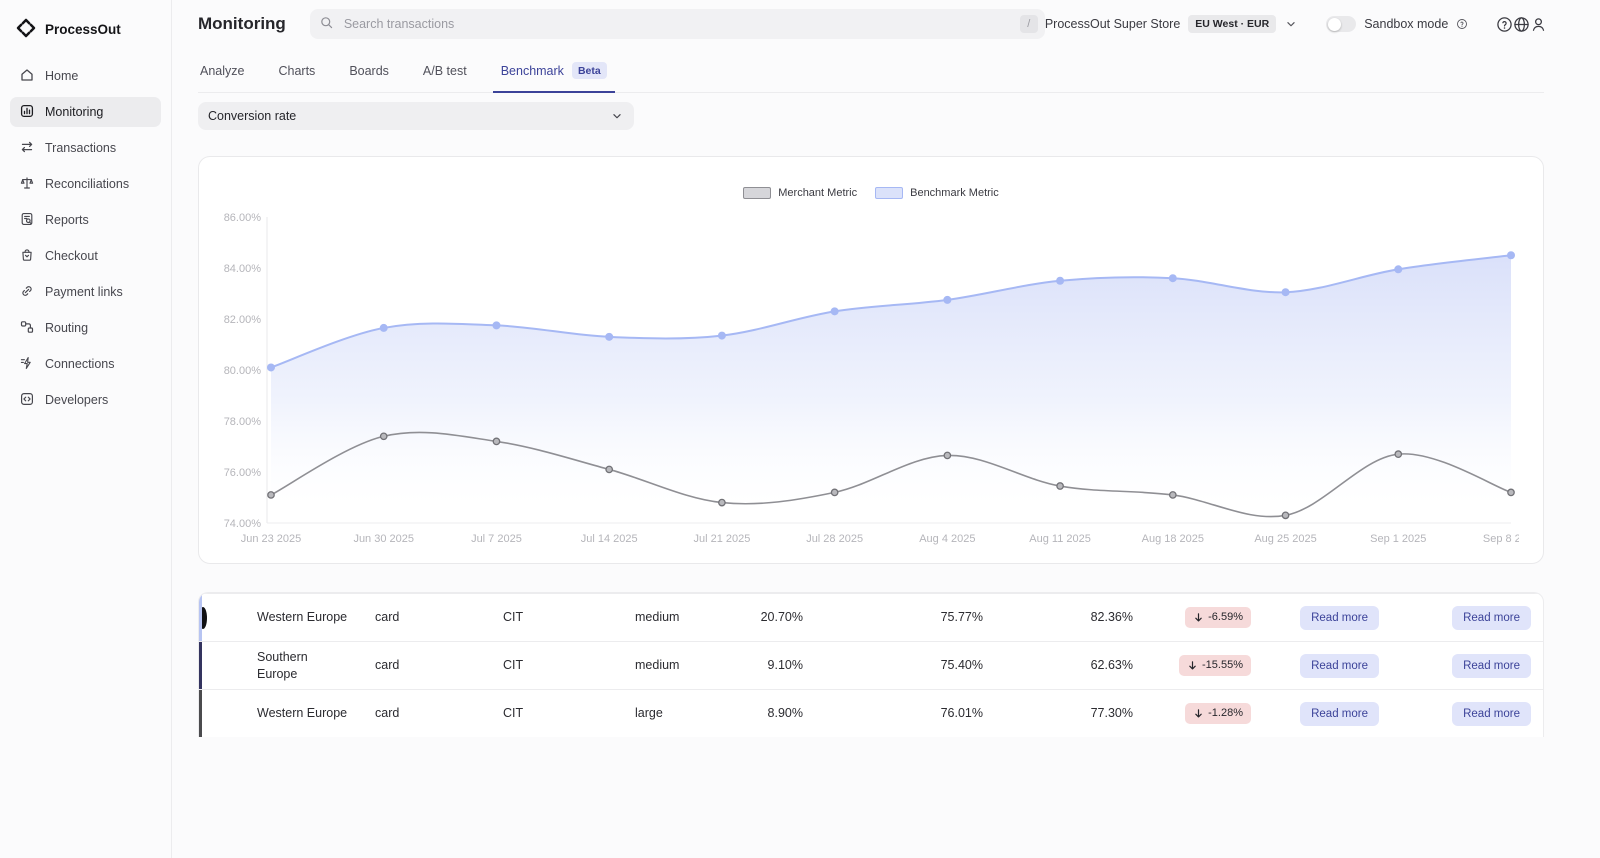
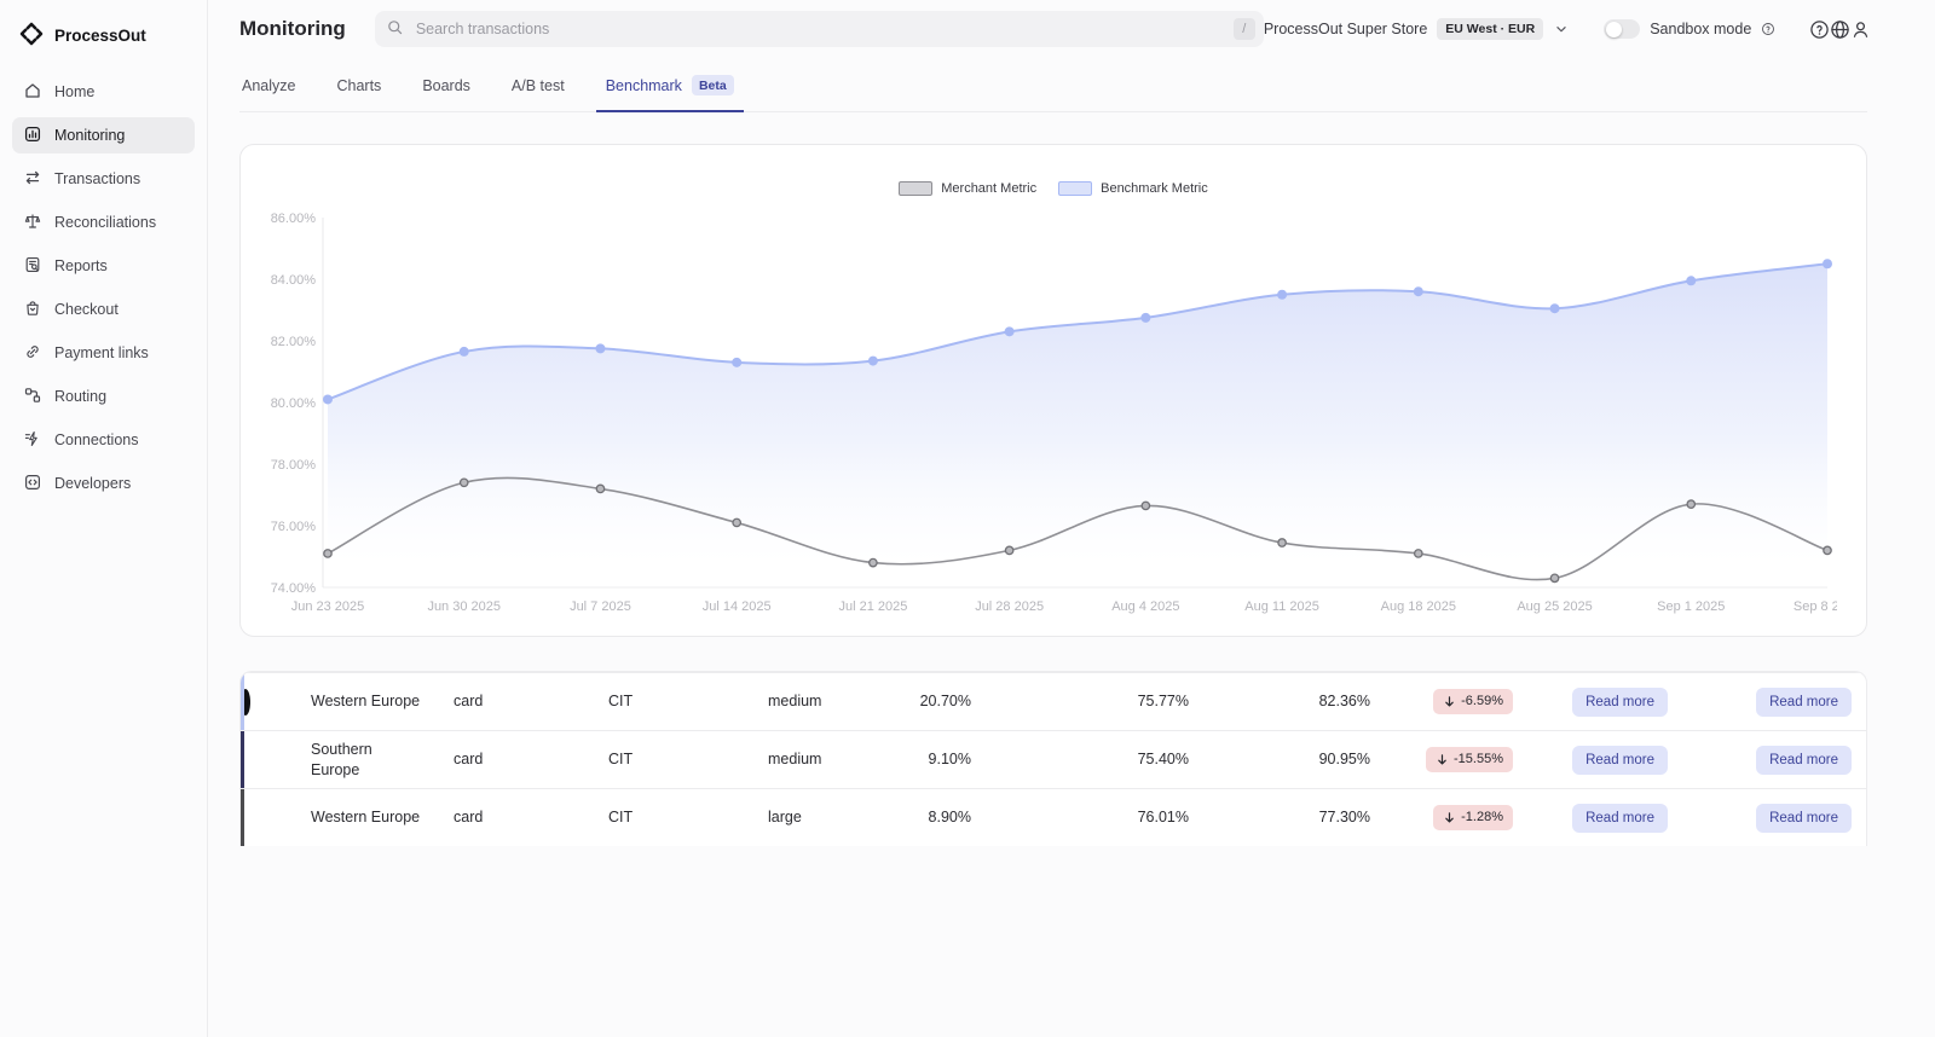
  ProcessOut
  Home
  Monitoring
  Transactions
  Reconciliations
  Reports
  Checkout
  Payment links
  Routing
  Connections
  Developers
  Monitoring
  Search transactions
  /
  ProcessOut Super Store
  EU West · EUR
  Sandbox mode
  Analyze
  Charts
  Boards
  A/B test
  Benchmark
  Beta
- Conversion rate
  Merchant Metric
  Benchmark Metric
  86.00%
  84.00%
  82.00%
  80.00%
  78.00%
  76.00%
  74.00%
  Jun 23 2025
  Jun 30 2025
  Jul 7 2025
  Jul 14 2025
  Jul 21 2025
  Jul 28 2025
  Aug 4 2025
  Aug 11 2025
  Aug 18 2025
  Aug 25 2025
  Sep 1 2025
  Western Europe
  card
  CIT
  medium
  20.70%
  75.77%
  82.36%
  -6.59%
  Read more
  Read more
  Southern Europe
  card
  CIT
  medium
  9.10%
  75.40%
- 62.63%
+ 90.95%
  -15.55%
  Read more
  Read more
  Western Europe
  card
  CIT
  large
  8.90%
  76.01%
  77.30%
  -1.28%
  Read more
  Read more
